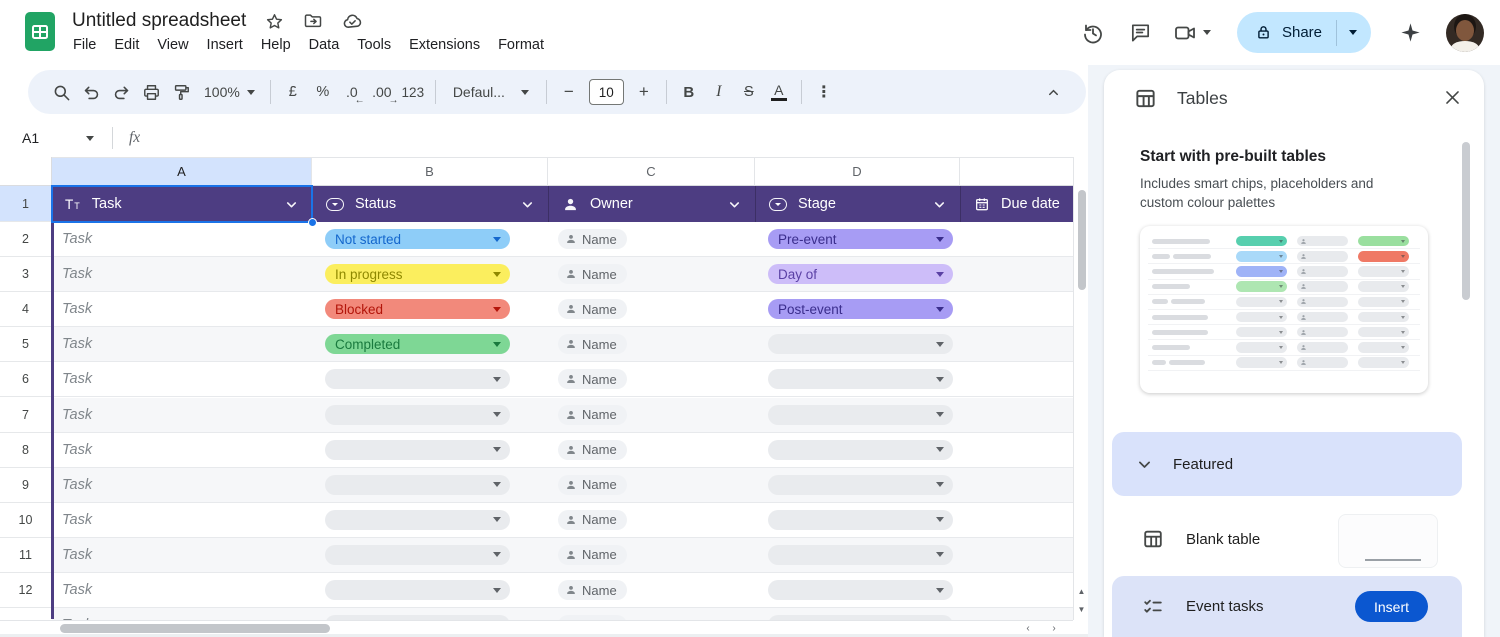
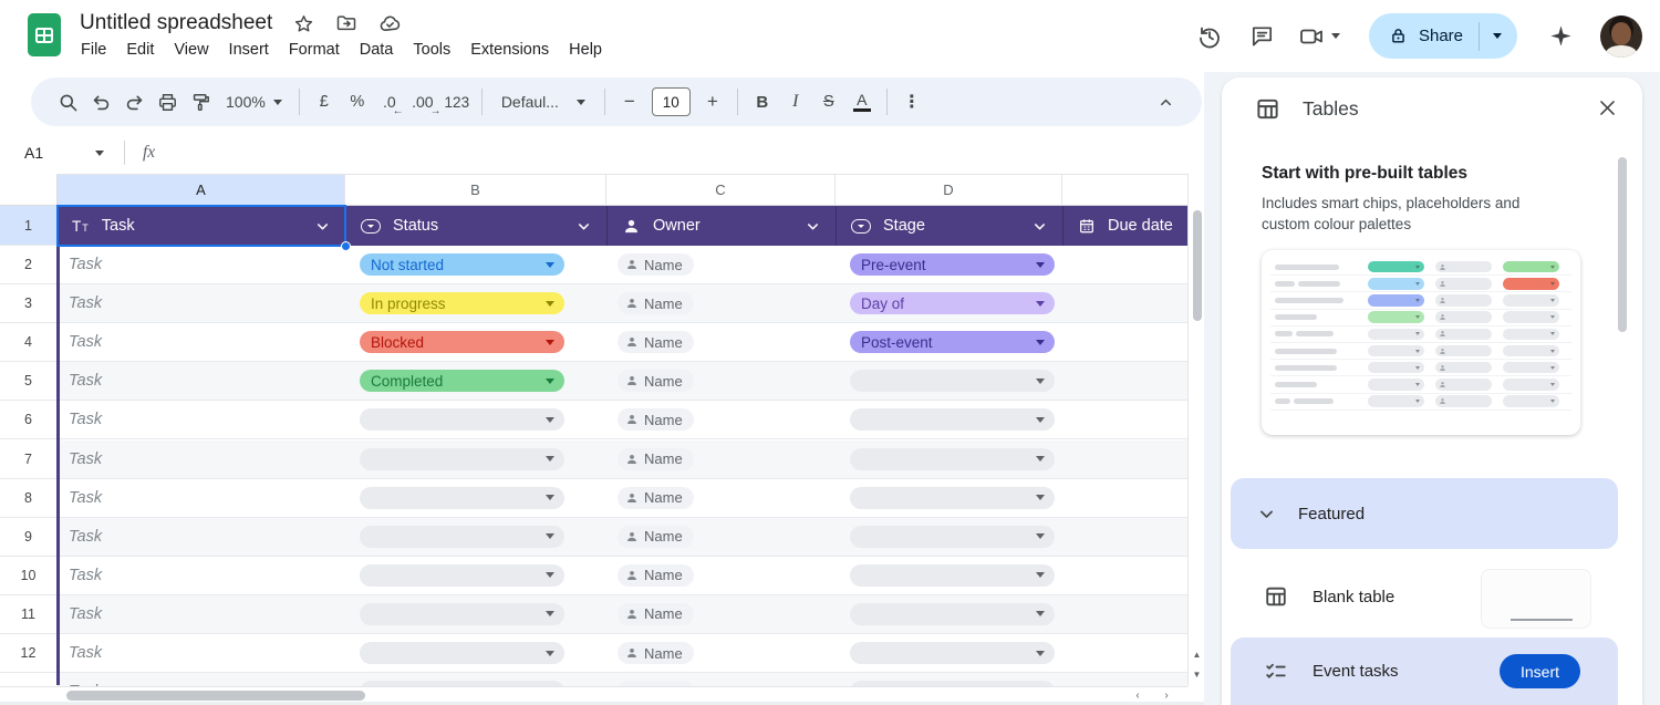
  Untitled spreadsheet
  File
  Edit
  View
  Insert
- Help
+ Format
  Data
  Tools
  Extensions
- Format
+ Help
  Share
  100%
  £
  %
  .0
  ←
  .00
  →
  123
  Defaul...
  −
  10
  +
  B
  I
  S
  A
  ⋮
  A1
  fx
  A
  B
  C
  D
  1
  2
  3
  4
  5
  6
  7
  8
  9
  10
  11
  12
  TT
  Task
  Status
  Owner
  Stage
  Due date
  Task
  Not started
  Name
  Pre-event
  Task
  In progress
  Name
  Day of
  Task
  Blocked
  Name
  Post-event
  Task
  Completed
  Name
  Task
  Name
  Task
  Name
  Task
  Name
  Task
  Name
  Task
  Name
  Task
  Name
  Task
  Name
  ▲
  ▼
  ‹
  ›
  Tables
  Start with pre-built tables
  Includes smart chips, placeholders and custom colour palettes
  Featured
  Blank table
  Event tasks
  Insert
